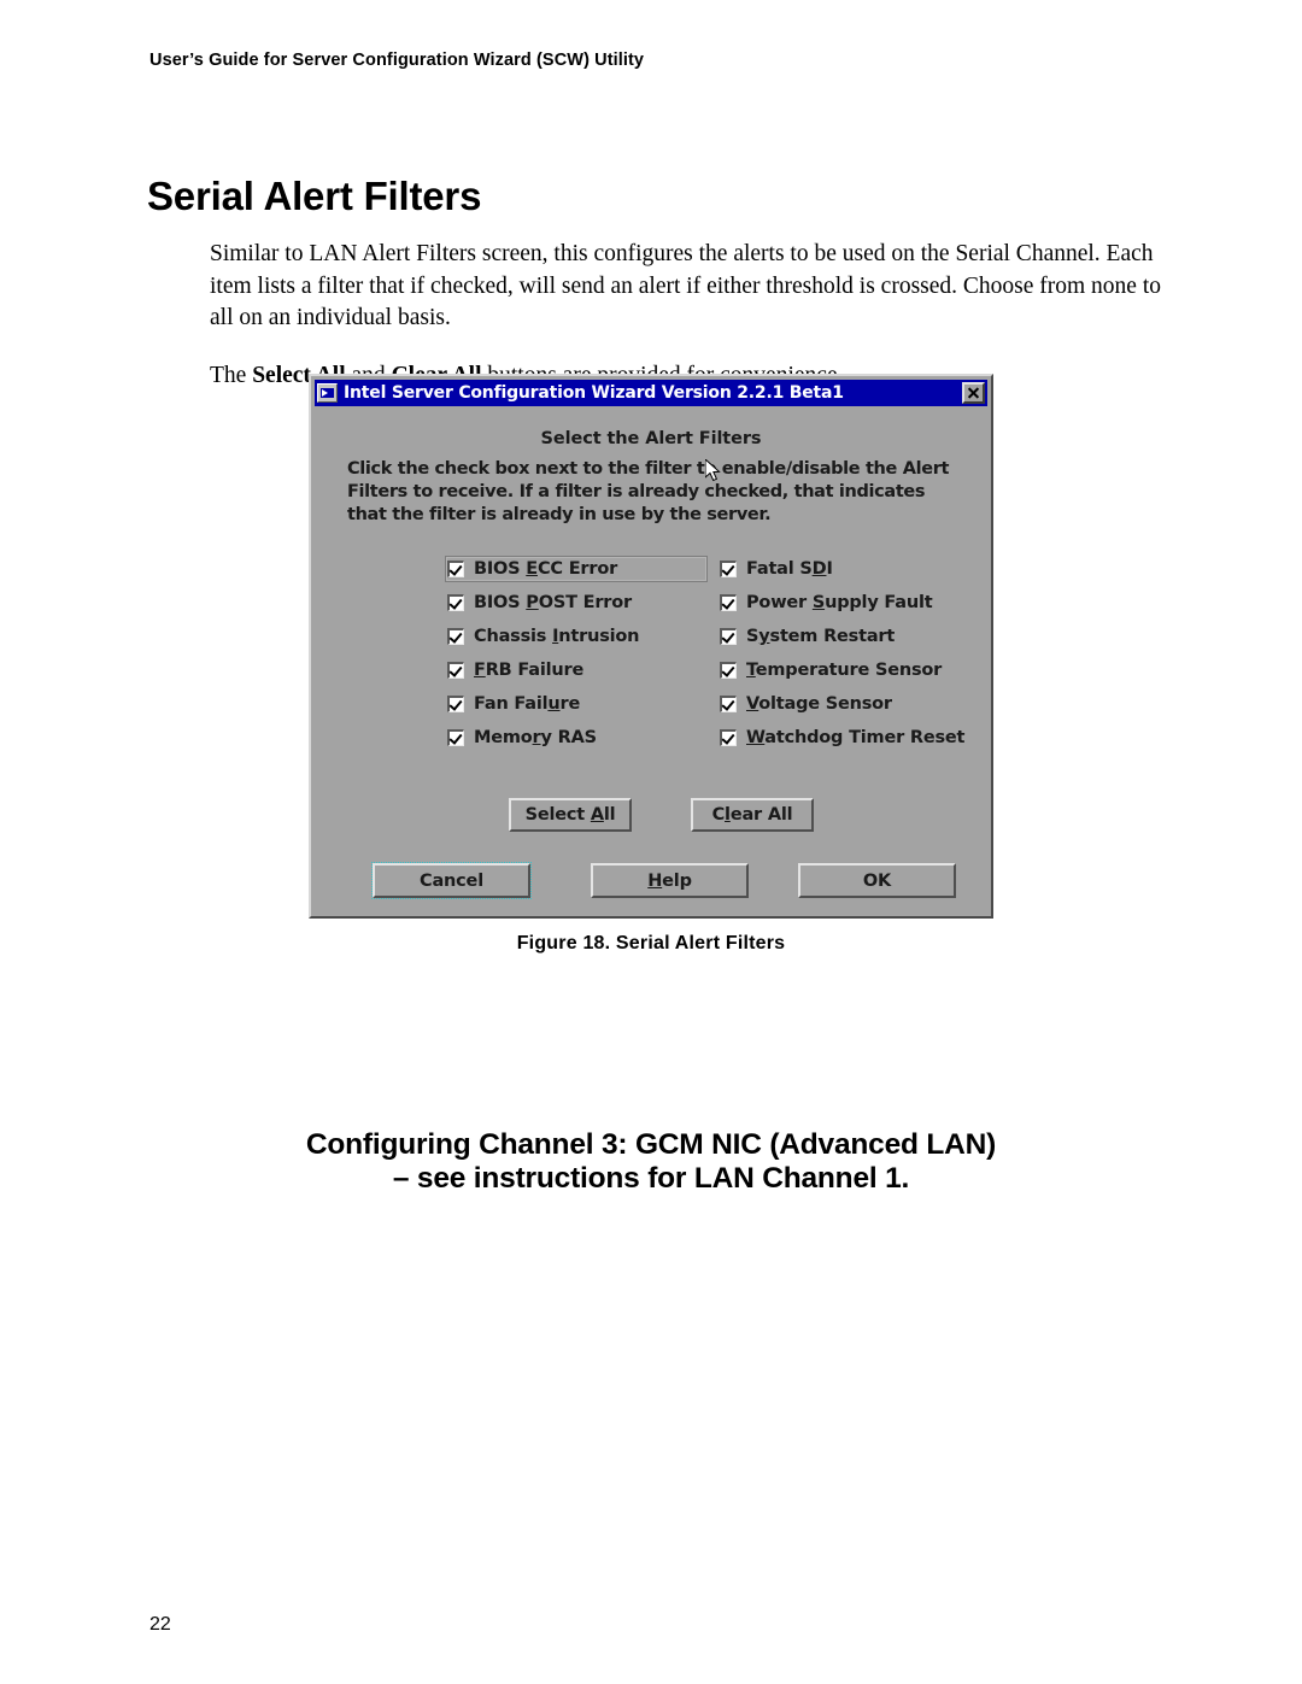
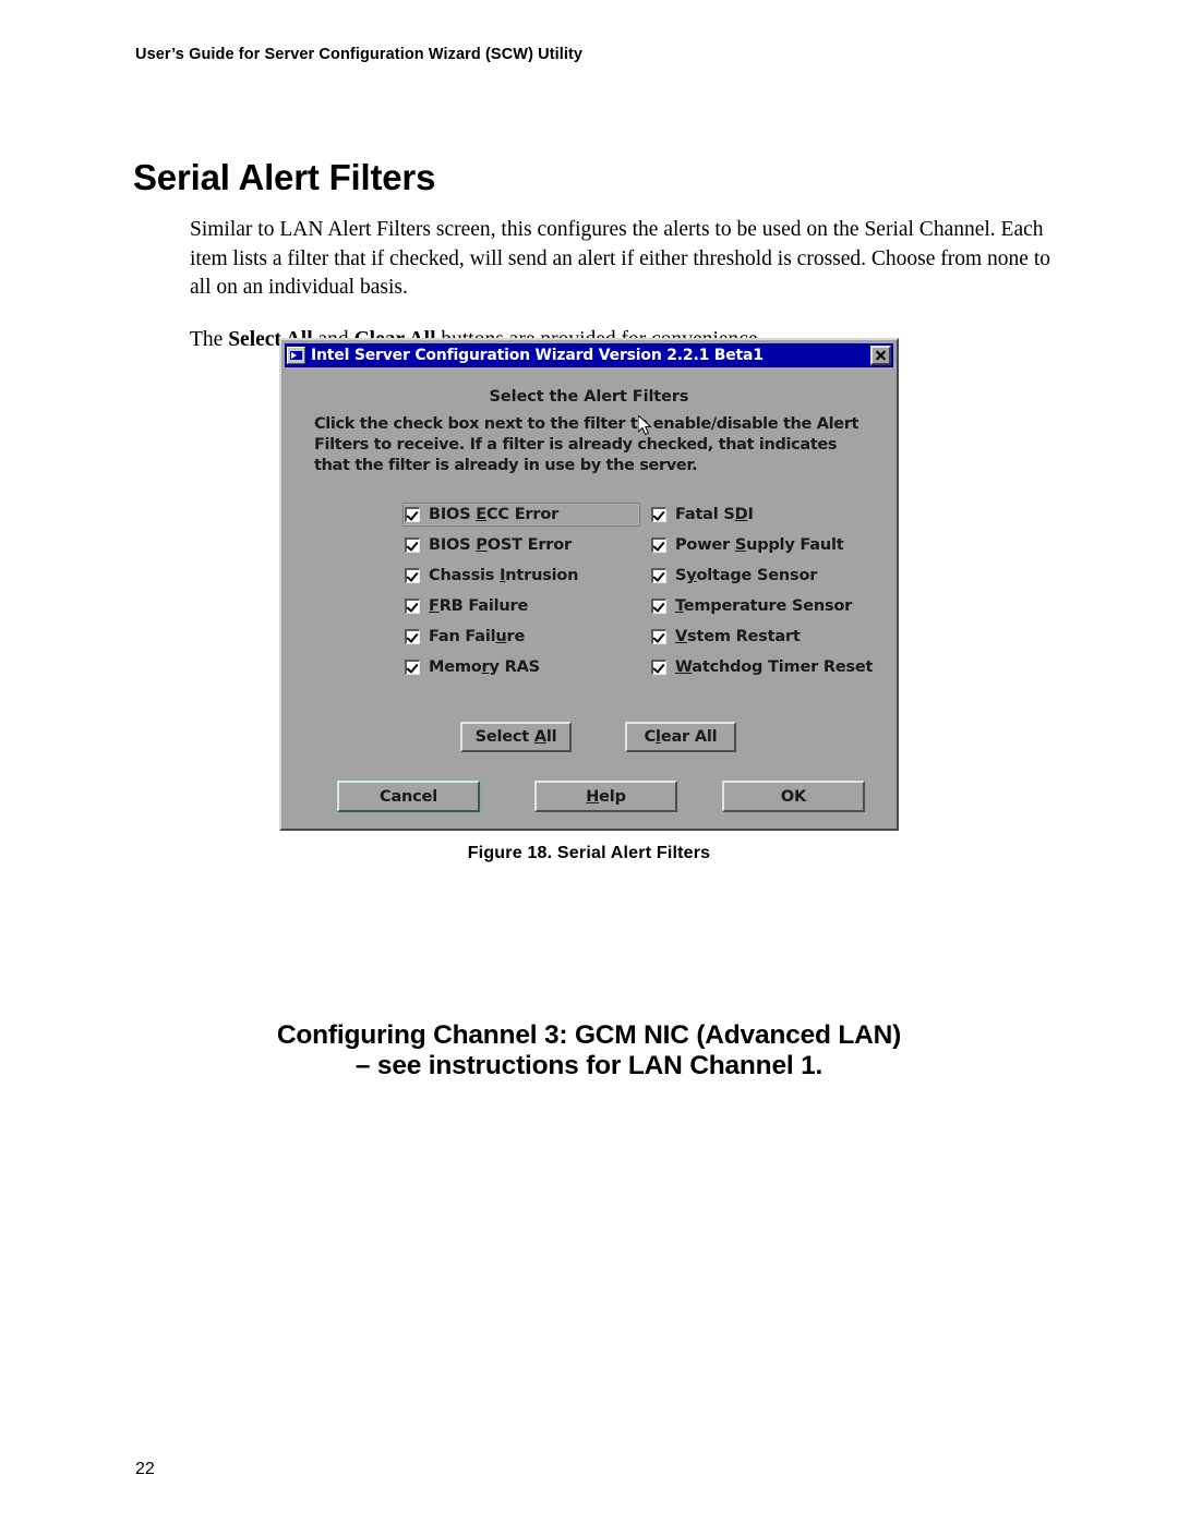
  User’s Guide for Server Configuration Wizard (SCW) Utility
  Serial Alert Filters
  Similar to LAN Alert Filters screen, this configures the alerts to be used on the Serial Channel. Each item lists a filter that if checked, will send an alert if either threshold is crossed. Choose from none to all on an individual basis.
  Intel Server Configuration Wizard Version 2.2.1 Beta1
  Select the Alert Filters
  Click the check box next to the filter t enable/disable the Alert Filters to receive. If a filter is already checked, that indicates that the filter is already in use by the server.
  BIOS ECC Error
  BIOS POST Error
  Chassis Intrusion
  FRB Failure
  Fan Failure
  Memory RAS
  Fatal SDI
  Power Supply Fault
- System Restart
+ Syoltage Sensor
  Temperature Sensor
- Voltage Sensor
+ Vstem Restart
  Watchdog Timer Reset
  Select All
  Clear All
  Cancel
  Help
  OK
  Figure 18. Serial Alert Filters
  Configuring Channel 3: GCM NIC (Advanced LAN)
  – see instructions for LAN Channel 1.
  22
